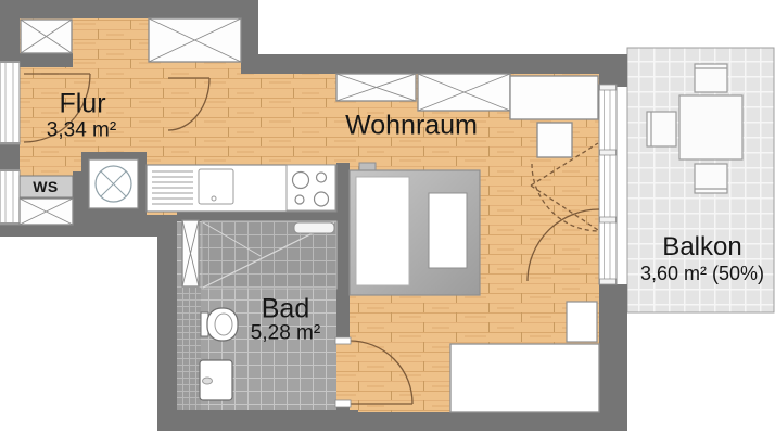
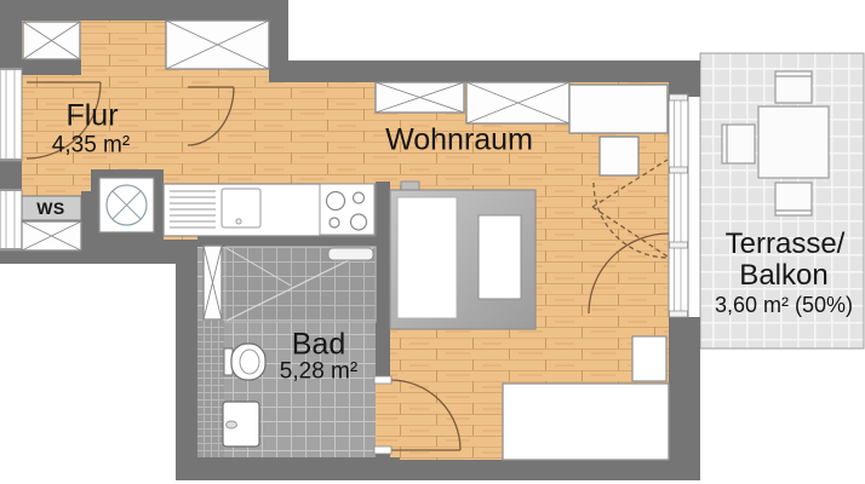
  Flur
- 3,34 m²
+ 4,35 m²
  Wohnraum
  Bad
  5,28 m²
+ Terrasse/
  Balkon
  3,60 m² (50%)
  WS
